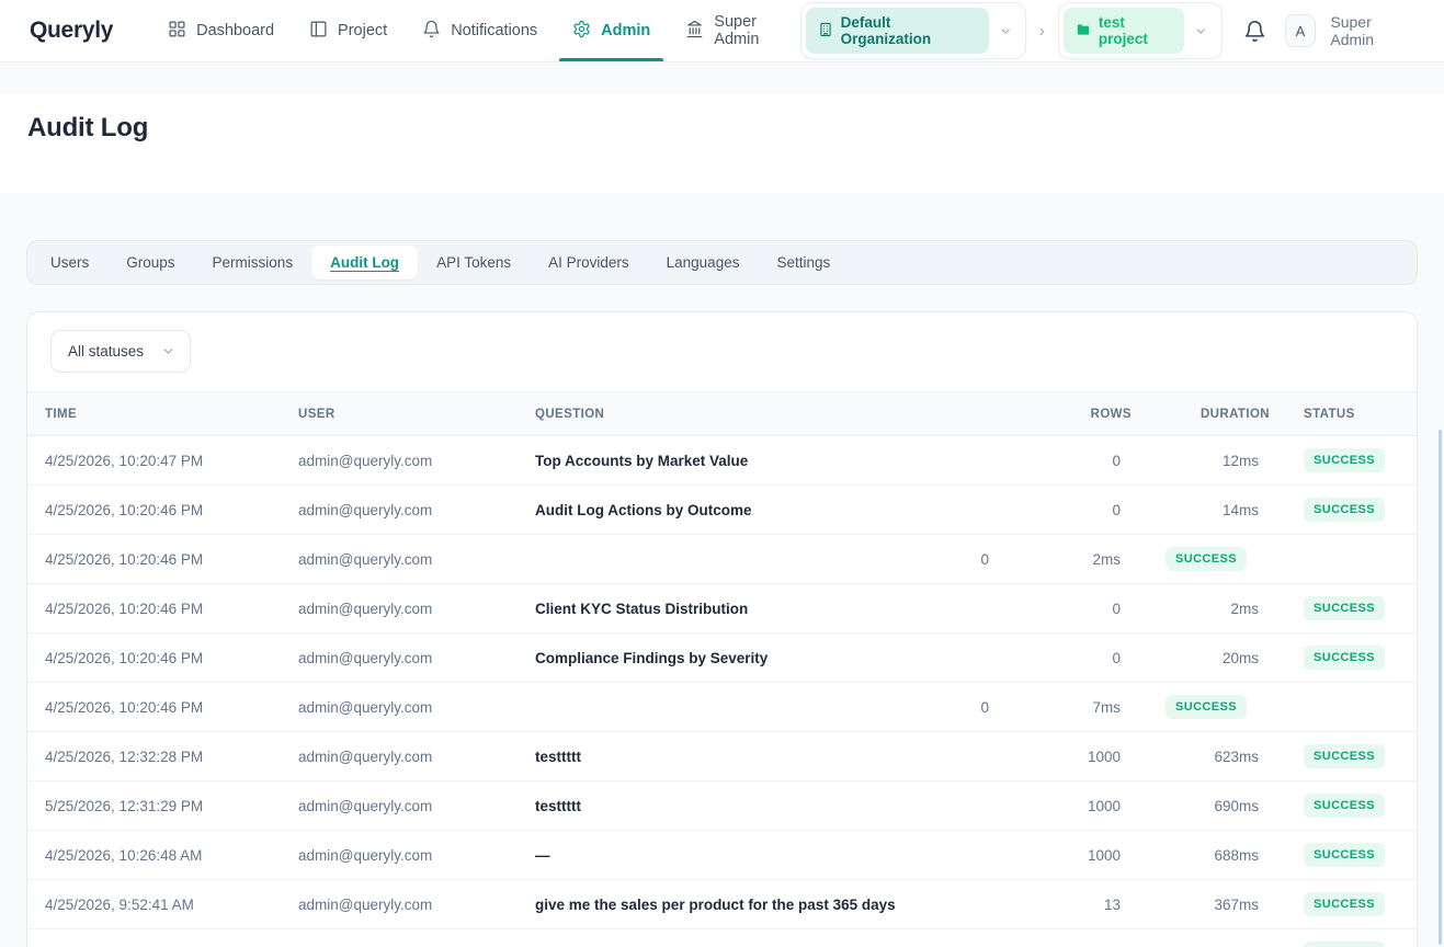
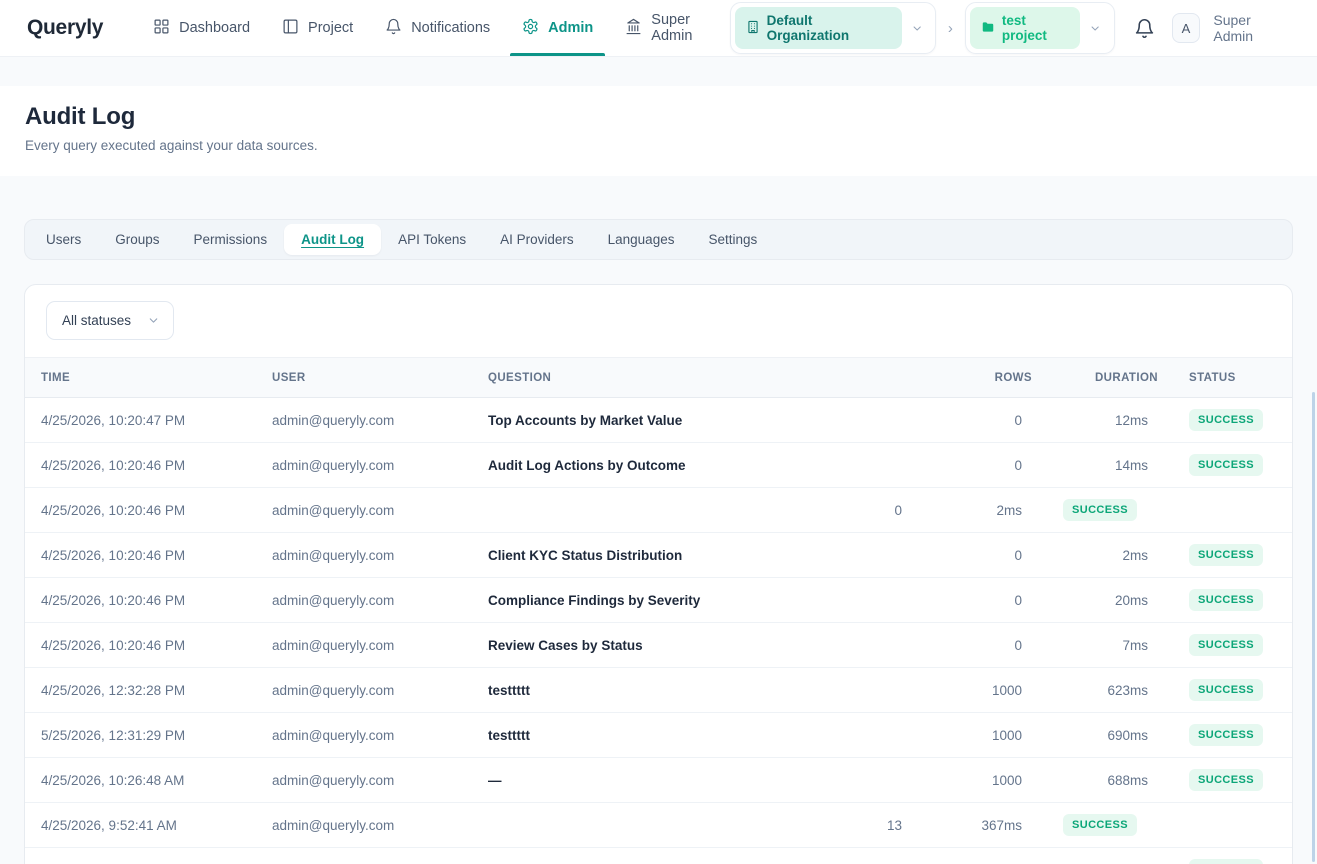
  Queryly
  Dashboard
  Project
  Notifications
  Admin
  Super Admin
  Default Organization
  ›
  test project
  A
  Super Admin
  Audit Log
+ Every query executed against your data sources.
  Users
  Groups
  Permissions
  Audit Log
  API Tokens
  AI Providers
  Languages
  Settings
  All statuses
  TIME
  USER
  QUESTION
  ROWS
  DURATION
  STATUS
  4/25/2026, 10:20:47 PM
  admin@queryly.com
  Top Accounts by Market Value
  0
  12ms
  SUCCESS
  4/25/2026, 10:20:46 PM
  admin@queryly.com
  Audit Log Actions by Outcome
  0
  14ms
  SUCCESS
  4/25/2026, 10:20:46 PM
  admin@queryly.com
  0
  2ms
  SUCCESS
  4/25/2026, 10:20:46 PM
  admin@queryly.com
  Client KYC Status Distribution
  0
  2ms
  SUCCESS
  4/25/2026, 10:20:46 PM
  admin@queryly.com
  Compliance Findings by Severity
  0
  20ms
  SUCCESS
  4/25/2026, 10:20:46 PM
  admin@queryly.com
+ Review Cases by Status
  0
  7ms
  SUCCESS
  4/25/2026, 12:32:28 PM
  admin@queryly.com
  testtttt
  1000
  623ms
  SUCCESS
  5/25/2026, 12:31:29 PM
  admin@queryly.com
  testtttt
  1000
  690ms
  SUCCESS
  4/25/2026, 10:26:48 AM
  admin@queryly.com
  —
  1000
  688ms
  SUCCESS
  4/25/2026, 9:52:41 AM
  admin@queryly.com
- give me the sales per product for the past 365 days
  13
  367ms
  SUCCESS
